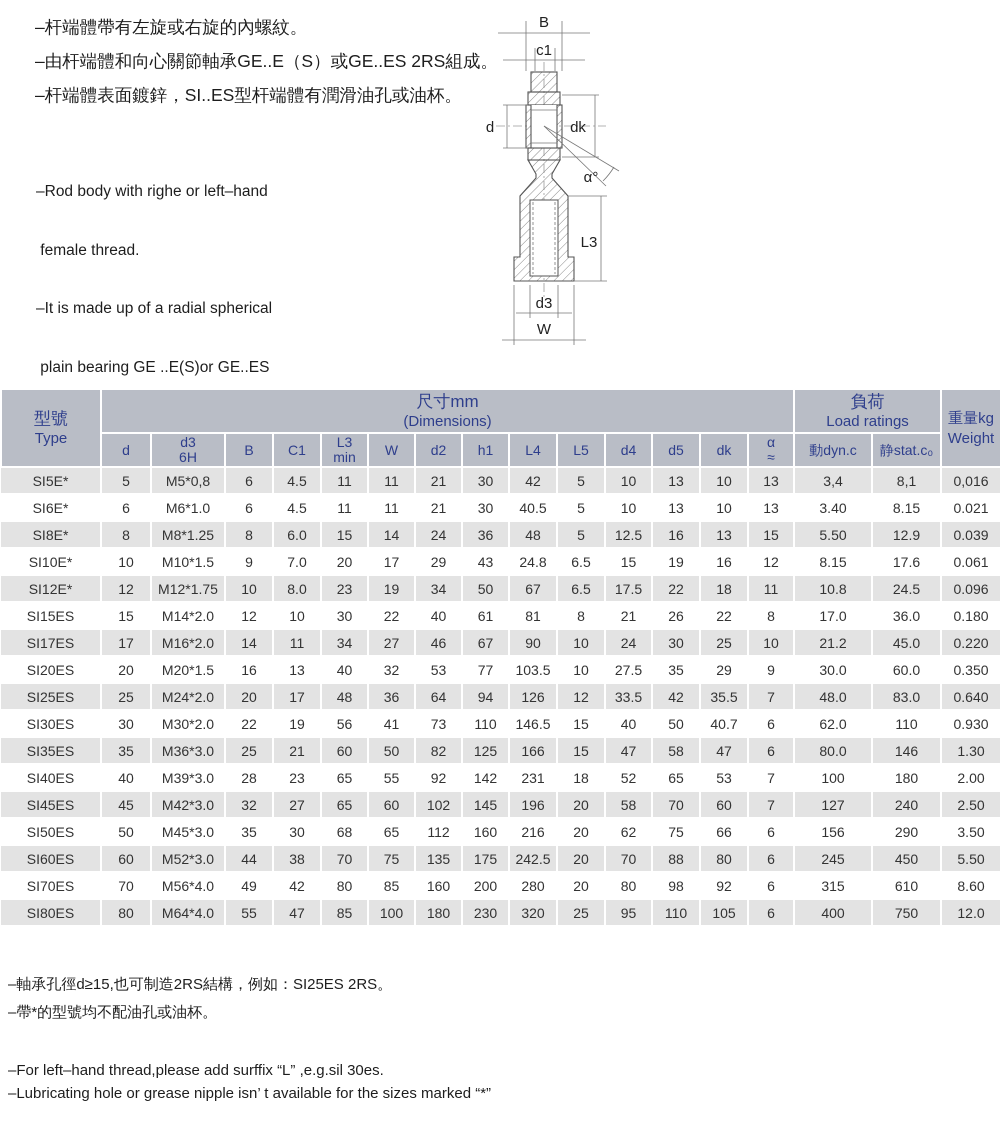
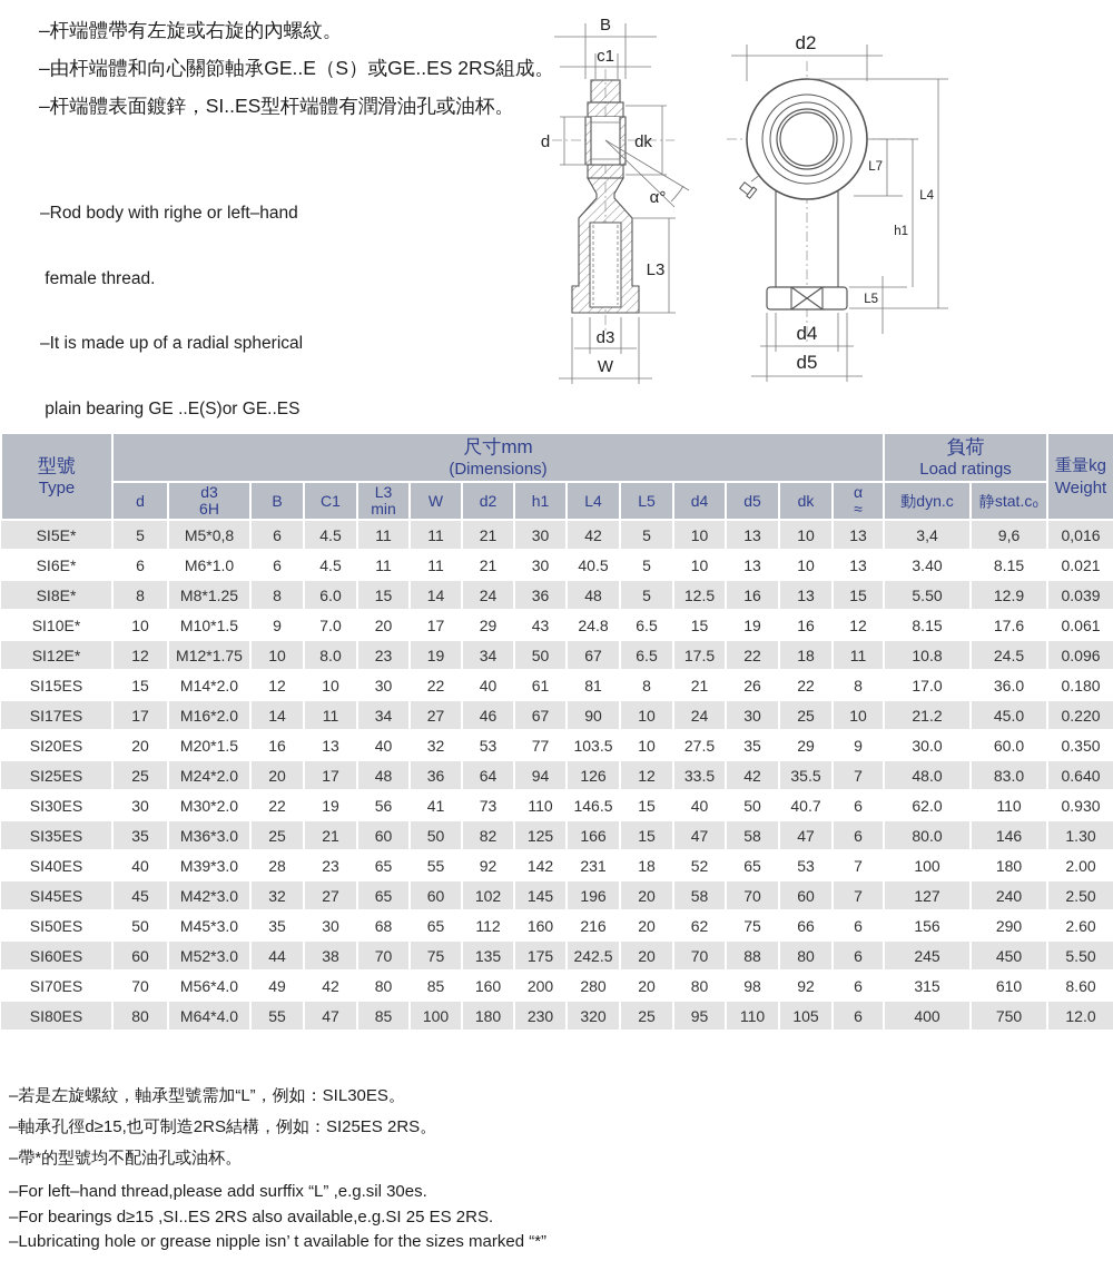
  –杆端體帶有左旋或右旋的內螺紋。
  –由杆端體和向心關節軸承GE..E（S）或GE..ES 2RS組成。
  –杆端體表面鍍鋅，SI..ES型杆端體有潤滑油孔或油杯。
  –Rod body with righe or left–hand
  female thread.
  –It is made up of a radial spherical
  plain bearing GE ..E(S)or GE..ES
  –Surface of rod body zinc plated ,
  housing of SI..ES with a
  lubricating hole or grease nipple.
  B
  c1
  d
  dk
  α°
  L3
  d3
  W
+ d2
+ L7
+ L4
+ h1
+ L5
+ d4
+ d5
  型號 Type	尺寸mm (Dimensions)	負荷 Load ratings	重量kg Weight
  d	d3 6H	B	C1	L3 min	W	d2	h1	L4	L5	d4	d5	dk	α ≈	動dyn.c	静stat.c₀
- SI5E*	5	M5*0,8	6	4.5	11	11	21	30	42	5	10	13	10	13	3,4	8,1	0,016
+ SI5E*	5	M5*0,8	6	4.5	11	11	21	30	42	5	10	13	10	13	3,4	9,6	0,016
  SI6E*	6	M6*1.0	6	4.5	11	11	21	30	40.5	5	10	13	10	13	3.40	8.15	0.021
  SI8E*	8	M8*1.25	8	6.0	15	14	24	36	48	5	12.5	16	13	15	5.50	12.9	0.039
  SI10E*	10	M10*1.5	9	7.0	20	17	29	43	24.8	6.5	15	19	16	12	8.15	17.6	0.061
  SI12E*	12	M12*1.75	10	8.0	23	19	34	50	67	6.5	17.5	22	18	11	10.8	24.5	0.096
  SI15ES	15	M14*2.0	12	10	30	22	40	61	81	8	21	26	22	8	17.0	36.0	0.180
  SI17ES	17	M16*2.0	14	11	34	27	46	67	90	10	24	30	25	10	21.2	45.0	0.220
  SI20ES	20	M20*1.5	16	13	40	32	53	77	103.5	10	27.5	35	29	9	30.0	60.0	0.350
  SI25ES	25	M24*2.0	20	17	48	36	64	94	126	12	33.5	42	35.5	7	48.0	83.0	0.640
  SI30ES	30	M30*2.0	22	19	56	41	73	110	146.5	15	40	50	40.7	6	62.0	110	0.930
  SI35ES	35	M36*3.0	25	21	60	50	82	125	166	15	47	58	47	6	80.0	146	1.30
  SI40ES	40	M39*3.0	28	23	65	55	92	142	231	18	52	65	53	7	100	180	2.00
  SI45ES	45	M42*3.0	32	27	65	60	102	145	196	20	58	70	60	7	127	240	2.50
- SI50ES	50	M45*3.0	35	30	68	65	112	160	216	20	62	75	66	6	156	290	3.50
+ SI50ES	50	M45*3.0	35	30	68	65	112	160	216	20	62	75	66	6	156	290	2.60
  SI60ES	60	M52*3.0	44	38	70	75	135	175	242.5	20	70	88	80	6	245	450	5.50
  SI70ES	70	M56*4.0	49	42	80	85	160	200	280	20	80	98	92	6	315	610	8.60
  SI80ES	80	M64*4.0	55	47	85	100	180	230	320	25	95	110	105	6	400	750	12.0
+ –若是左旋螺紋，軸承型號需加“L”，例如：SIL30ES。
  –軸承孔徑d≥15,也可制造2RS結構，例如：SI25ES 2RS。
  –帶*的型號均不配油孔或油杯。
  –For left–hand thread,please add surffix “L” ,e.g.sil 30es.
+ –For bearings d≥15 ,SI..ES 2RS also available,e.g.SI 25 ES 2RS.
  –Lubricating hole or grease nipple isn’ t available for the sizes marked “*”
